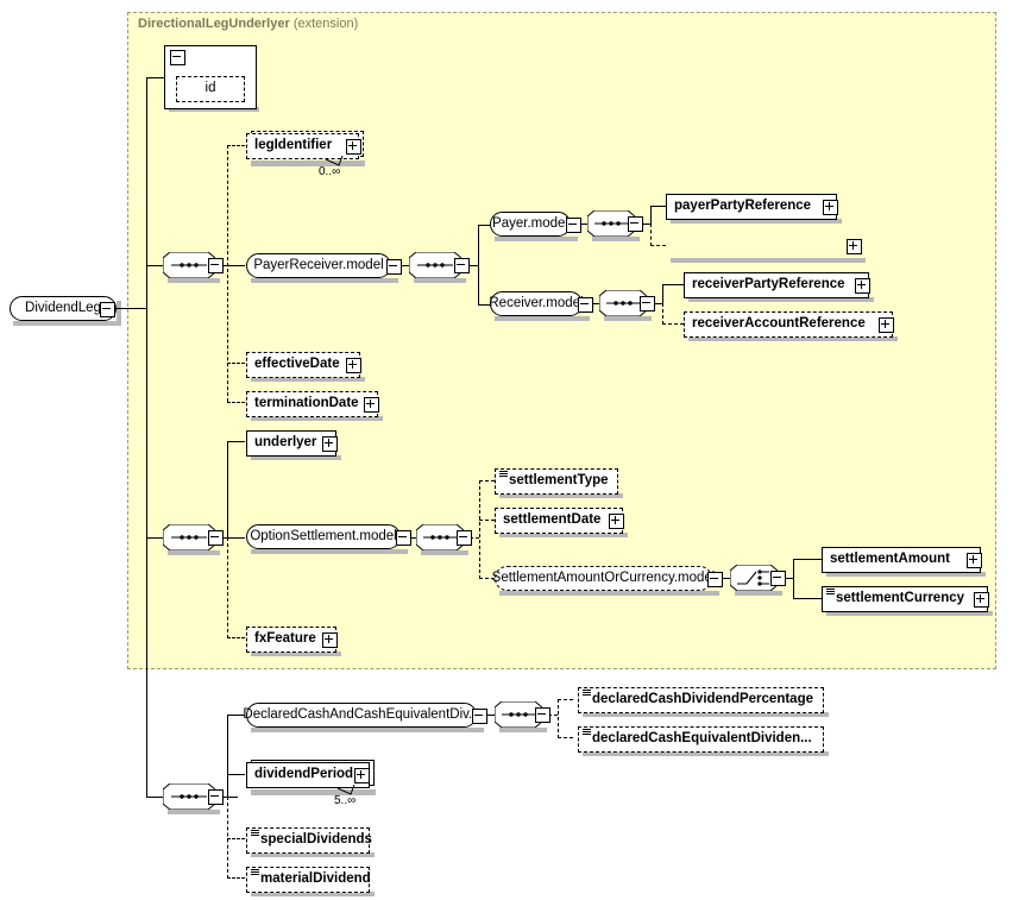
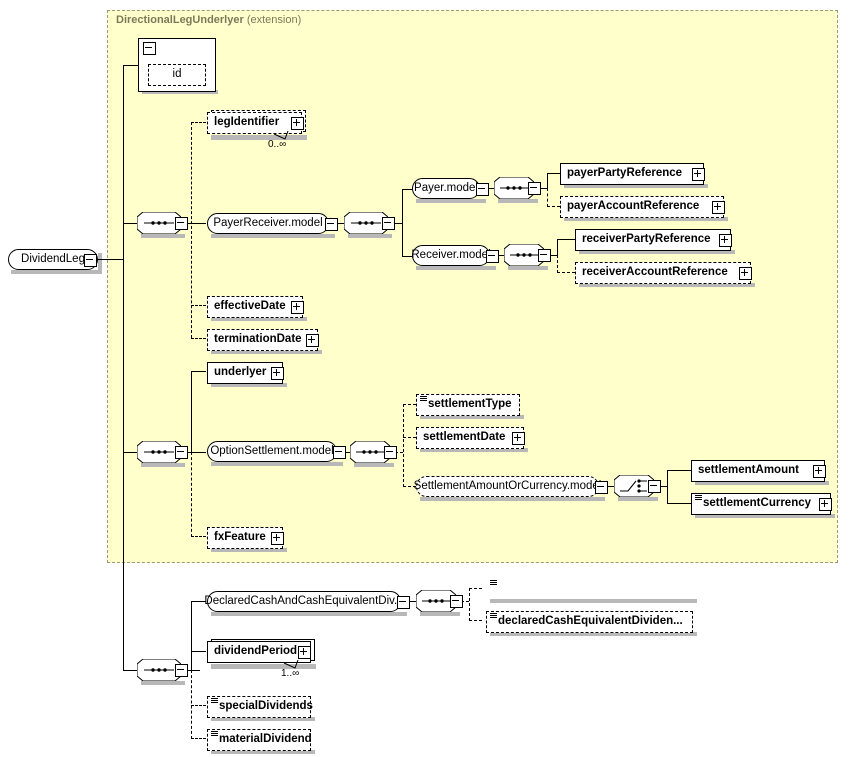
  DirectionalLegUnderlyer (extension)
  DividendLeg
  id
  legIdentifier
  0..∞
  PayerReceiver.model
  Payer.mode
  payerPartyReference
+ payerAccountReference
  Receiver.mode
  receiverPartyReference
  receiverAccountReference
  effectiveDate
  terminationDate
  underlyer
  OptionSettlement.mode
  settlementType
  settlementDate
  SettlementAmountOrCurrency.mod
  settlementAmount
  settlementCurrency
  fxFeature
  DeclaredCashAndCashEquivalentDiv.
- declaredCashDividendPercentage
  declaredCashEquivalentDividen...
  dividendPeriod
- 5..∞
+ 1..∞
  specialDividends
  materialDividend
